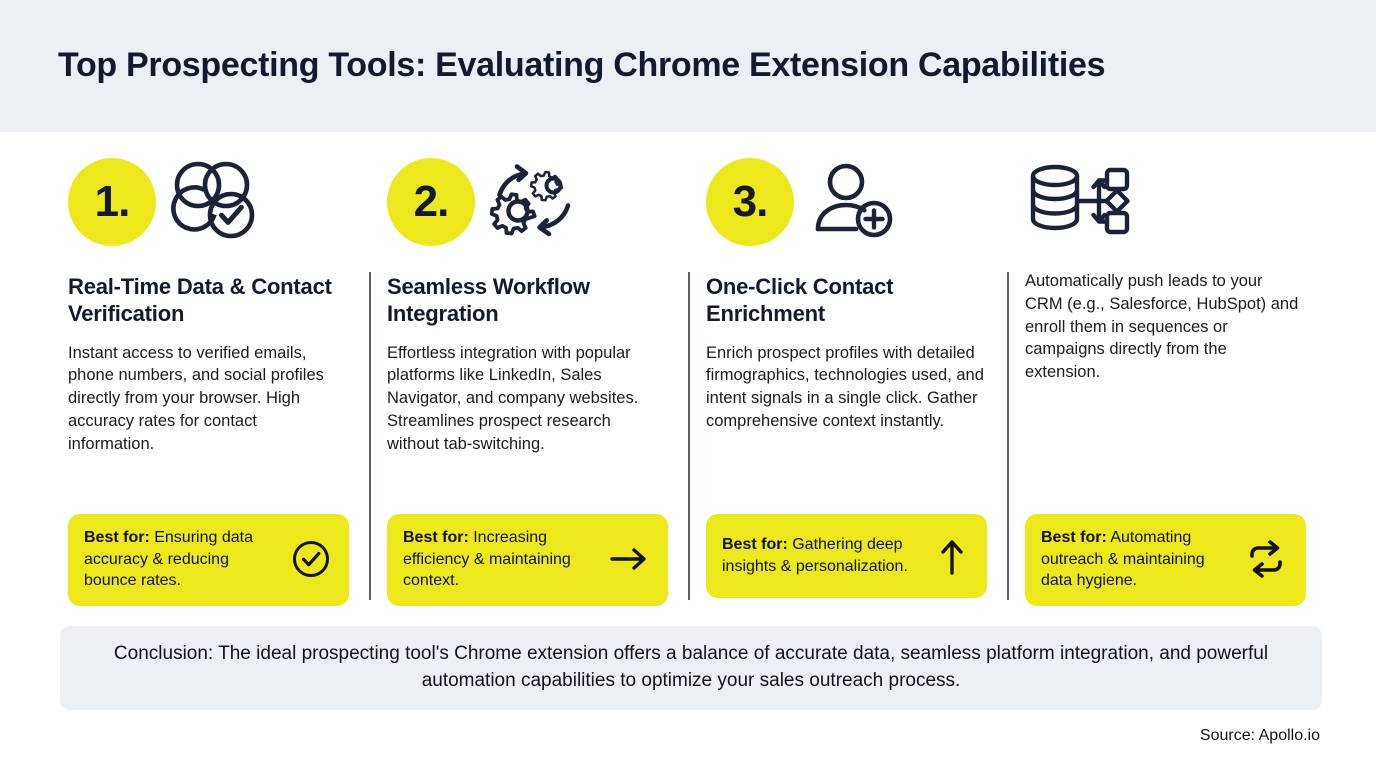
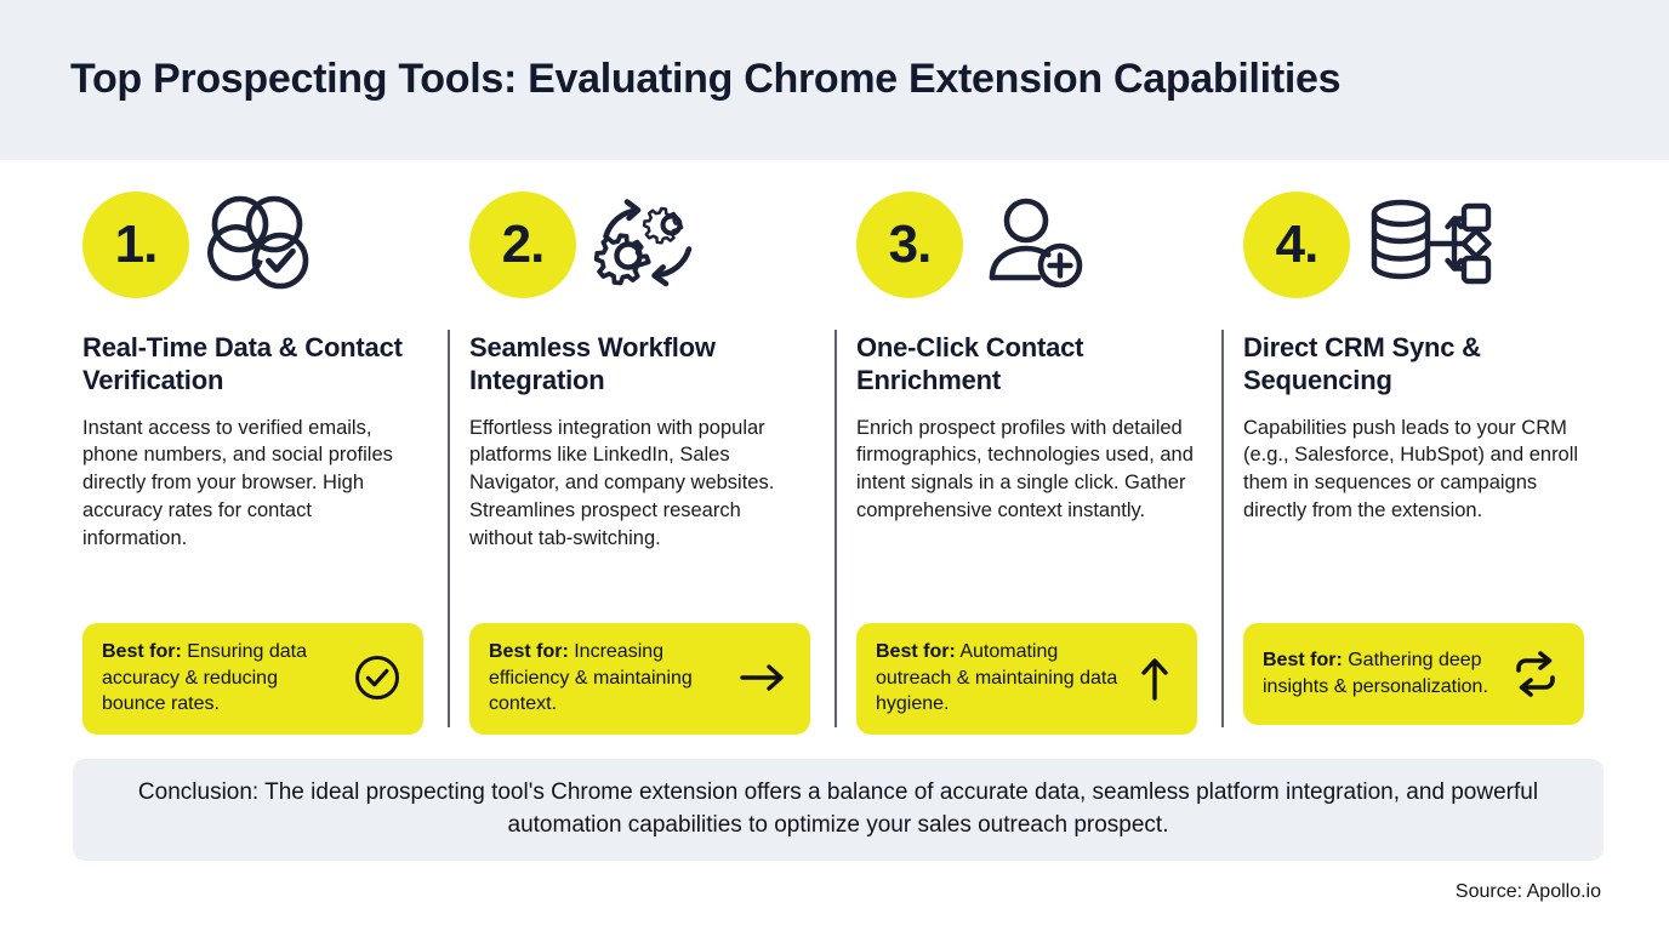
  Top Prospecting Tools: Evaluating Chrome Extension Capabilities
  1.
  Real-Time Data & Contact Verification
  Instant access to verified emails, phone numbers, and social profiles directly from your browser. High accuracy rates for contact information.
  Best for: Ensuring data accuracy & reducing bounce rates.
  2.
  Seamless Workflow Integration
  Effortless integration with popular platforms like LinkedIn, Sales Navigator, and company websites. Streamlines prospect research without tab-switching.
  Best for: Increasing efficiency & maintaining context.
  3.
  One-Click Contact Enrichment
  Enrich prospect profiles with detailed firmographics, technologies used, and intent signals in a single click. Gather comprehensive context instantly.
- Best for: Gathering deep insights & personalization.
+ Best for: Automating outreach & maintaining data hygiene.
+ 4.
+ Direct CRM Sync & Sequencing
- Automatically push leads to your CRM (e.g., Salesforce, HubSpot) and enroll them in sequences or campaigns directly from the extension.
+ Capabilities push leads to your CRM (e.g., Salesforce, HubSpot) and enroll them in sequences or campaigns directly from the extension.
- Best for: Automating outreach & maintaining data hygiene.
+ Best for: Gathering deep insights & personalization.
- Conclusion: The ideal prospecting tool's Chrome extension offers a balance of accurate data, seamless platform integration, and powerful automation capabilities to optimize your sales outreach process.
+ Conclusion: The ideal prospecting tool's Chrome extension offers a balance of accurate data, seamless platform integration, and powerful automation capabilities to optimize your sales outreach prospect.
  Source: Apollo.io
